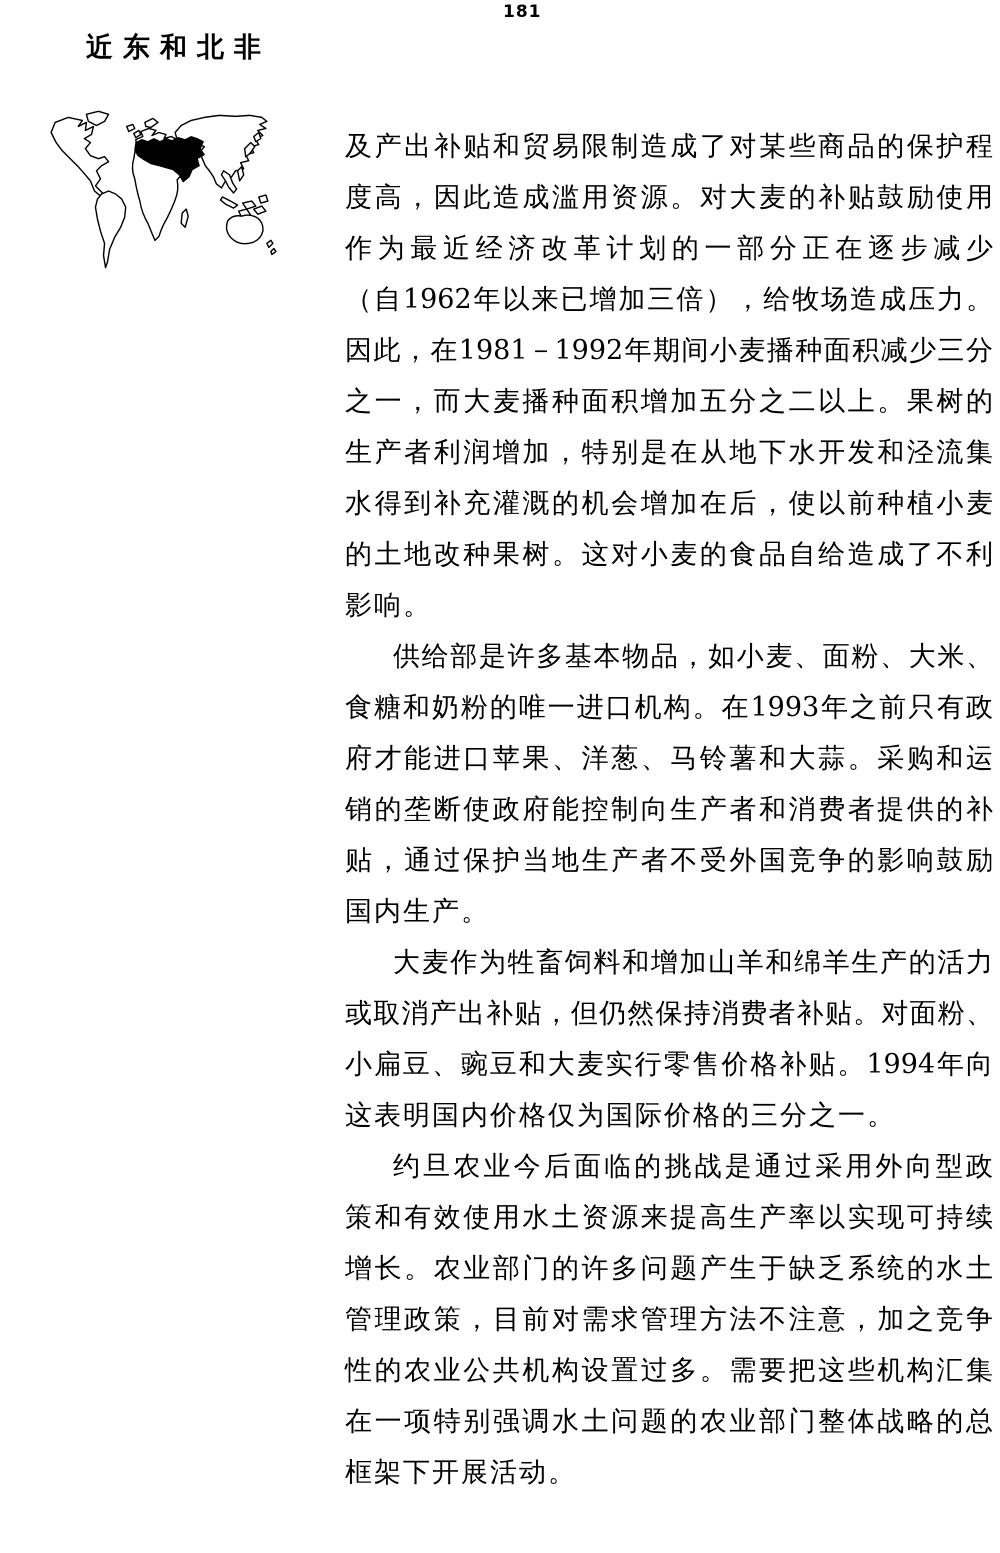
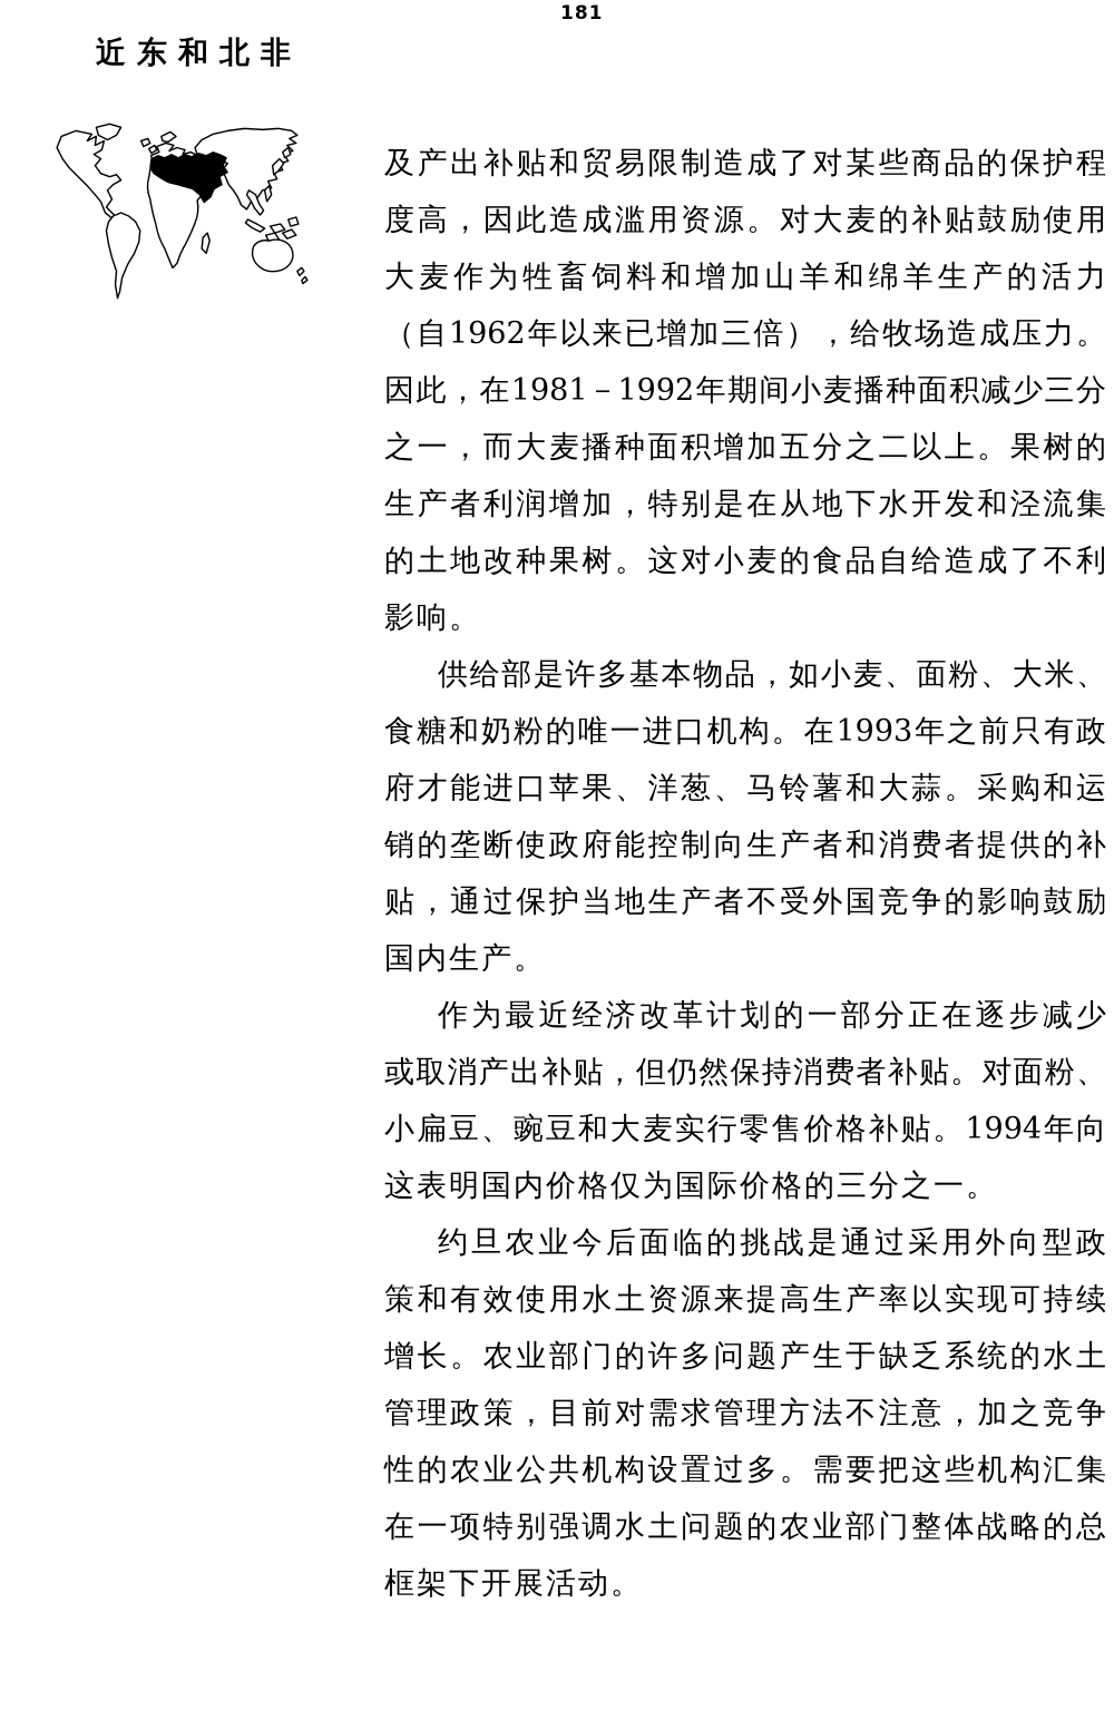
  181
  近东和北非
  及产出补贴和贸易限制造成了对某些商品的保护程
  度高，因此造成滥用资源。对大麦的补贴鼓励使用
- 作为最近经济改革计划的一部分正在逐步减少
+ 大麦作为牲畜饲料和增加山羊和绵羊生产的活力
  （自1962年以来已增加三倍），给牧场造成压力。
  因此，在1981－1992年期间小麦播种面积减少三分
  之一，而大麦播种面积增加五分之二以上。果树的
  生产者利润增加，特别是在从地下水开发和泾流集
- 水得到补充灌溉的机会增加在后，使以前种植小麦
  的土地改种果树。这对小麦的食品自给造成了不利
  影响。
  供给部是许多基本物品，如小麦、面粉、大米、
  食糖和奶粉的唯一进口机构。在1993年之前只有政
  府才能进口苹果、洋葱、马铃薯和大蒜。采购和运
  销的垄断使政府能控制向生产者和消费者提供的补
  贴，通过保护当地生产者不受外国竞争的影响鼓励
  国内生产。
- 大麦作为牲畜饲料和增加山羊和绵羊生产的活力
+ 作为最近经济改革计划的一部分正在逐步减少
  或取消产出补贴，但仍然保持消费者补贴。对面粉、
  小扁豆、豌豆和大麦实行零售价格补贴。1994年向
  这表明国内价格仅为国际价格的三分之一。
  约旦农业今后面临的挑战是通过采用外向型政
  策和有效使用水土资源来提高生产率以实现可持续
  增长。农业部门的许多问题产生于缺乏系统的水土
  管理政策，目前对需求管理方法不注意，加之竞争
  性的农业公共机构设置过多。需要把这些机构汇集
  在一项特别强调水土问题的农业部门整体战略的总
  框架下开展活动。
